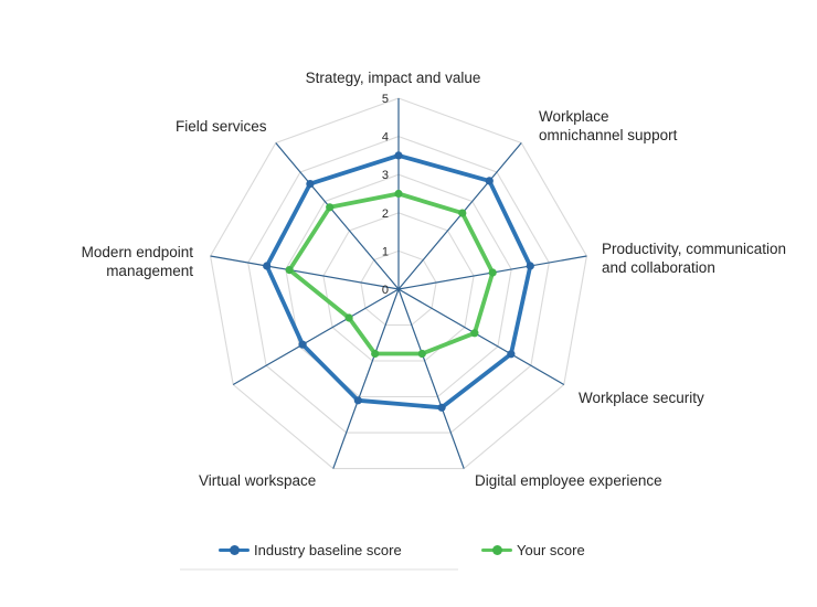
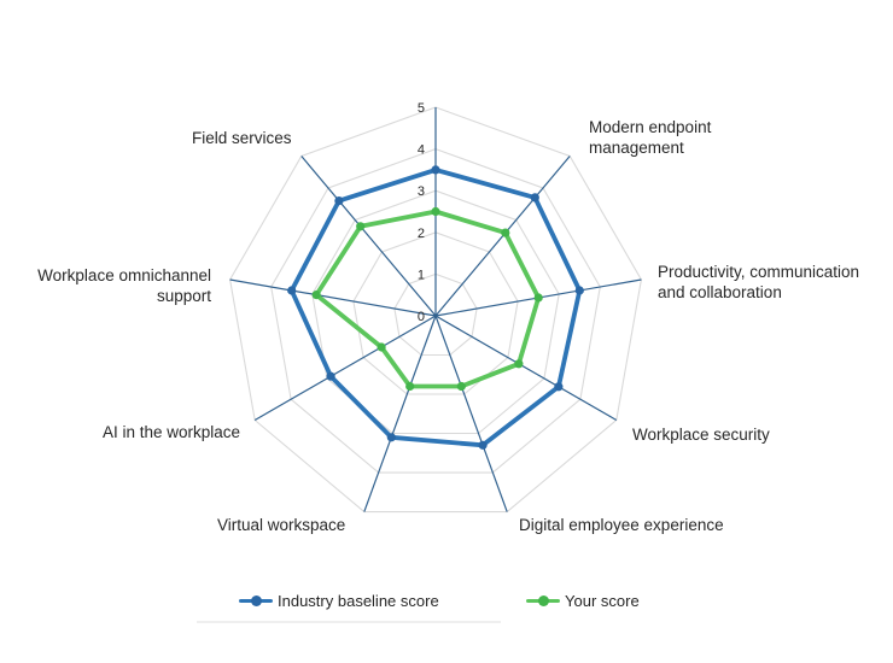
  0
  1
  2
  3
  4
  5
- Strategy, impact and value
- Workplace omnichannel support
+ Modern endpoint management
  Productivity, communication and collaboration
  Workplace security
  Digital employee experience
  Virtual workspace
+ AI in the workplace
- Modern endpoint management
+ Workplace omnichannel support
  Field services
  Industry baseline score
  Your score
